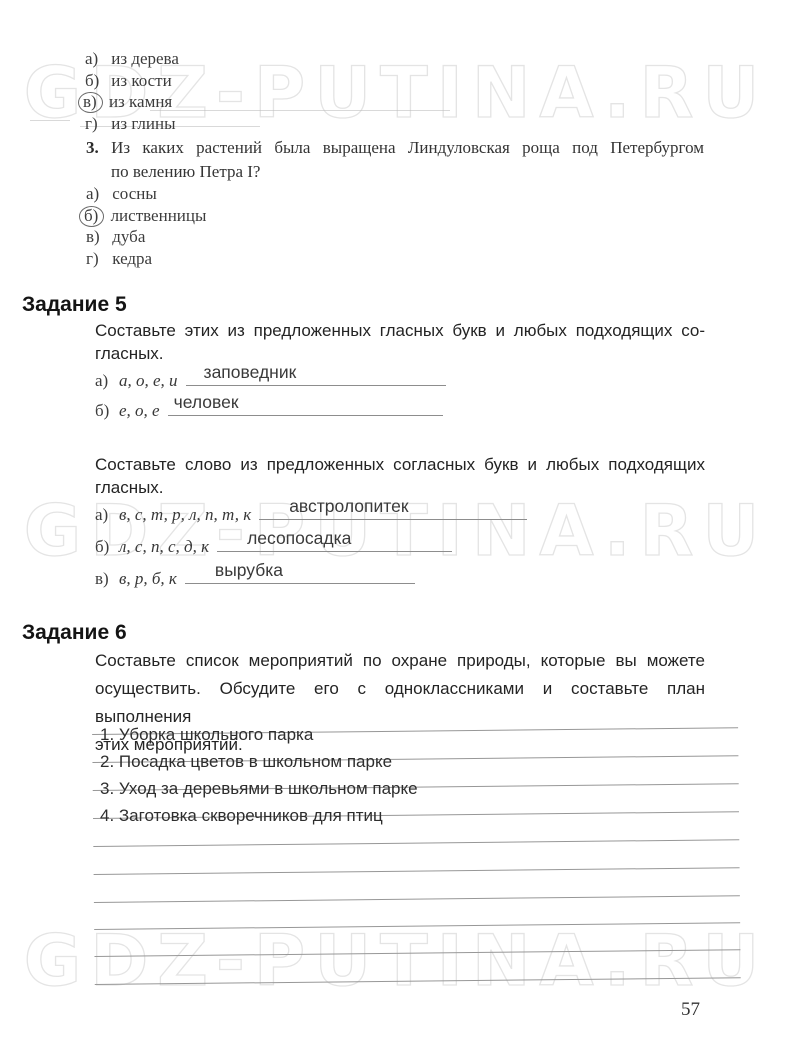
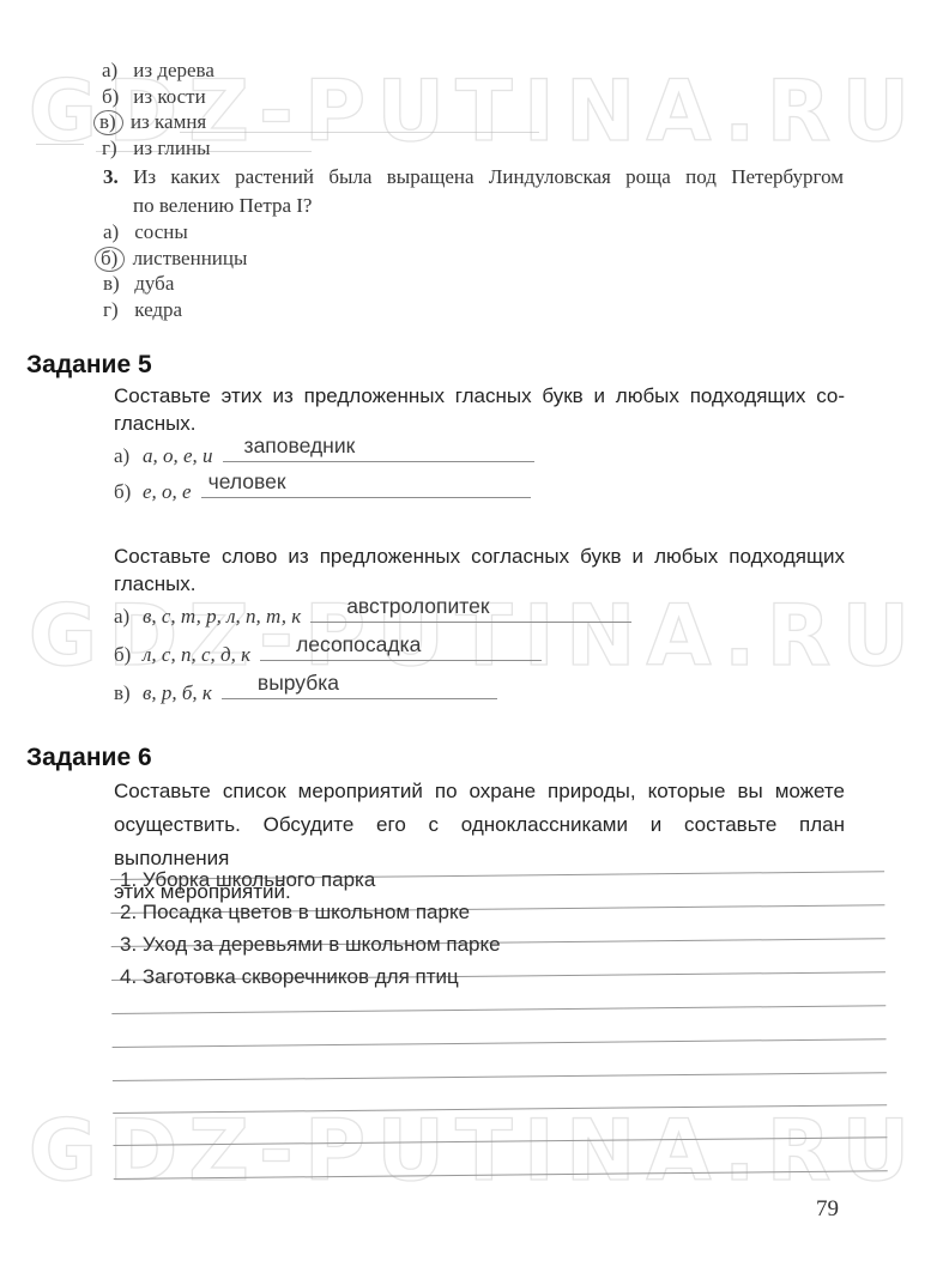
  GDZ-PUTINA.RU
  GDZ-PUTINA.RU
  GDZ-PUTINA.RU
  а) из дерева
  б) из кости
  в) из камня
  г) из глины
  3. Из каких растений была выращена Линдуловская роща под Петербургом
  по велению Петра I?
  а) сосны
  б) лиственницы
  в) дуба
  г) кедра
  Задание 5
  Составьте этих из предложенных гласных букв и любых подходящих со-
  гласных.
  а) а, о, е, и
  заповедник
  б) е, о, е
  человек
  Составьте слово из предложенных согласных букв и любых подходящих
  гласных.
  а) в, с, т, р, л, п, т, к
  австролопитек
  б) л, с, п, с, д, к
  лесопосадка
  в) в, р, б, к
  вырубка
  Задание 6
  Составьте список мероприятий по охране природы, которые вы можете
  осуществить. Обсудите его с одноклассниками и составьте план выполнения
  этих мероприятий.
  1. Уборка школьного парка
  2. Посадка цветов в школьном парке
  3. Уход за деревьями в школьном парке
  4. Заготовка скворечников для птиц
- 57
+ 79
